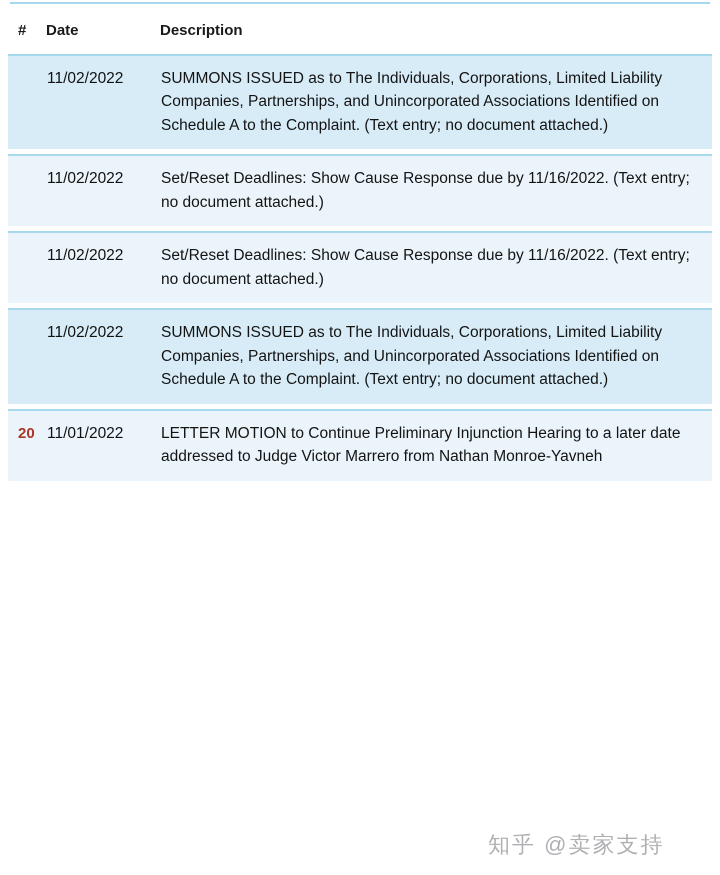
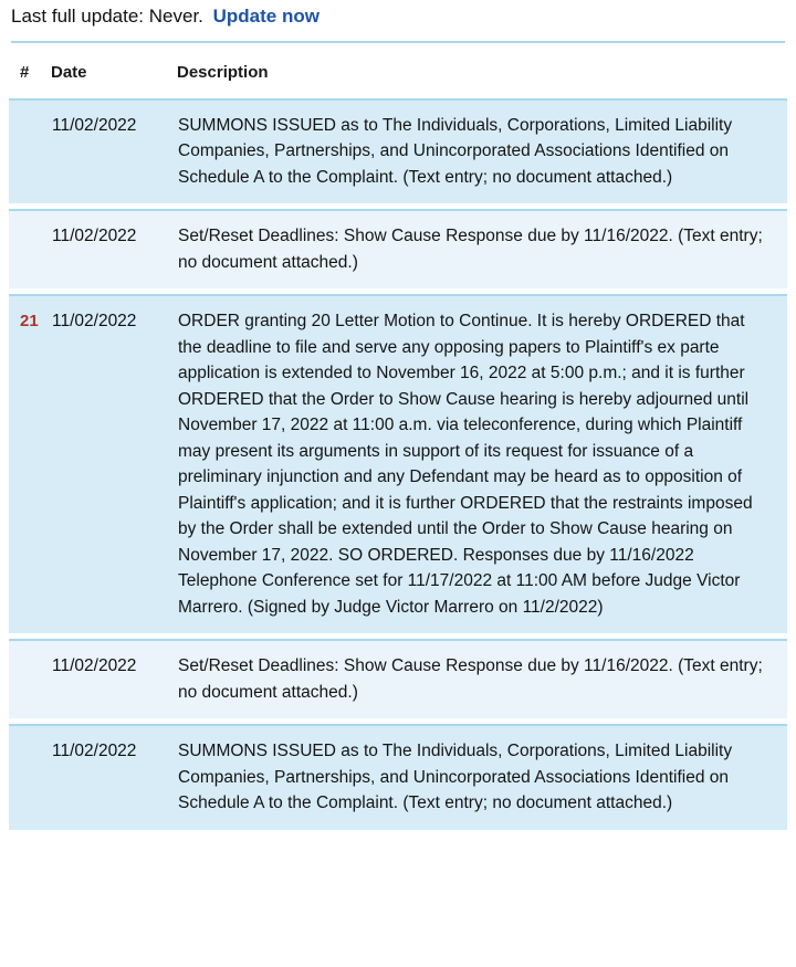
+ Last full update: Never. Update now
  #	Date	Description
  	11/02/2022	SUMMONS ISSUED as to The Individuals, Corporations, Limited Liability Companies, Partnerships, and Unincorporated Associations Identified on Schedule A to the Complaint. (Text entry; no document attached.)
  	11/02/2022	Set/Reset Deadlines: Show Cause Response due by 11/16/2022. (Text entry; no document attached.)
+ 21	11/02/2022	ORDER granting 20 Letter Motion to Continue. It is hereby ORDERED that the deadline to file and serve any opposing papers to Plaintiff's ex parte application is extended to November 16, 2022 at 5:00 p.m.; and it is further ORDERED that the Order to Show Cause hearing is hereby adjourned until November 17, 2022 at 11:00 a.m. via teleconference, during which Plaintiff may present its arguments in support of its request for issuance of a preliminary injunction and any Defendant may be heard as to opposition of Plaintiff's application; and it is further ORDERED that the restraints imposed by the Order shall be extended until the Order to Show Cause hearing on November 17, 2022. SO ORDERED. Responses due by 11/16/2022 Telephone Conference set for 11/17/2022 at 11:00 AM before Judge Victor Marrero. (Signed by Judge Victor Marrero on 11/2/2022)
  	11/02/2022	Set/Reset Deadlines: Show Cause Response due by 11/16/2022. (Text entry; no document attached.)
  	11/02/2022	SUMMONS ISSUED as to The Individuals, Corporations, Limited Liability Companies, Partnerships, and Unincorporated Associations Identified on Schedule A to the Complaint. (Text entry; no document attached.)
- 20	11/01/2022	LETTER MOTION to Continue Preliminary Injunction Hearing to a later date addressed to Judge Victor Marrero from Nathan Monroe-Yavneh
- 知乎 @卖家支持
